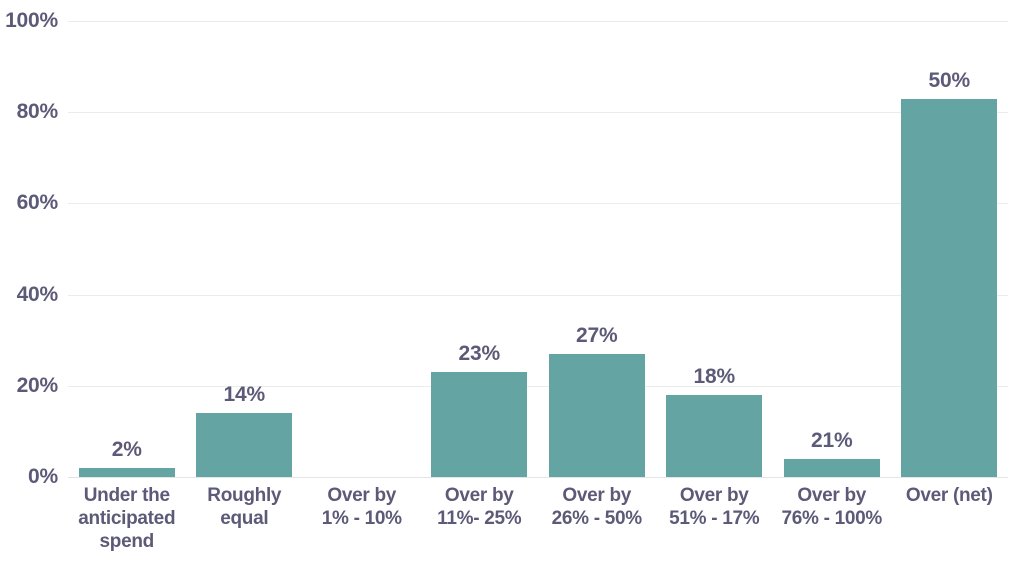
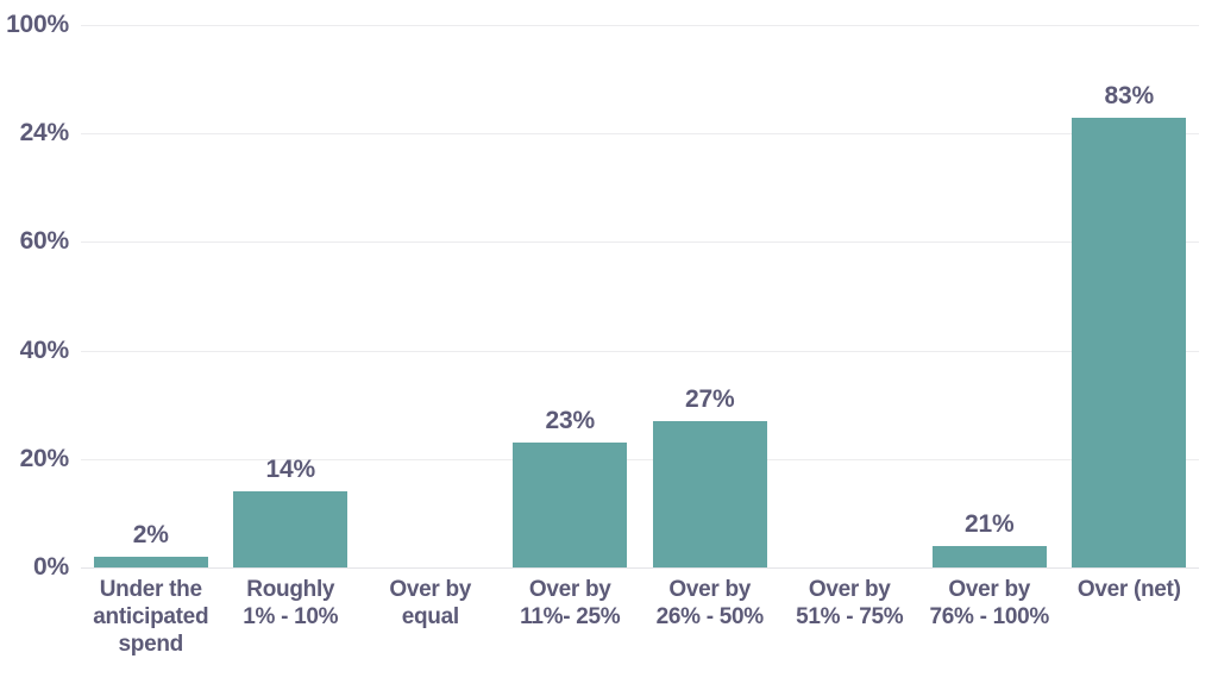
  0%
  20%
  40%
  60%
- 80%
+ 24%
  100%
  2%
  14%
  23%
  27%
- 18%
  21%
- 50%
+ 83%
  Under the
  anticipated
  spend
  Roughly
- equal
+ 1% - 10%
  Over by
- 1% - 10%
+ equal
  Over by
  11%- 25%
  Over by
  26% - 50%
  Over by
- 51% - 17%
+ 51% - 75%
  Over by
  76% - 100%
  Over (net)
